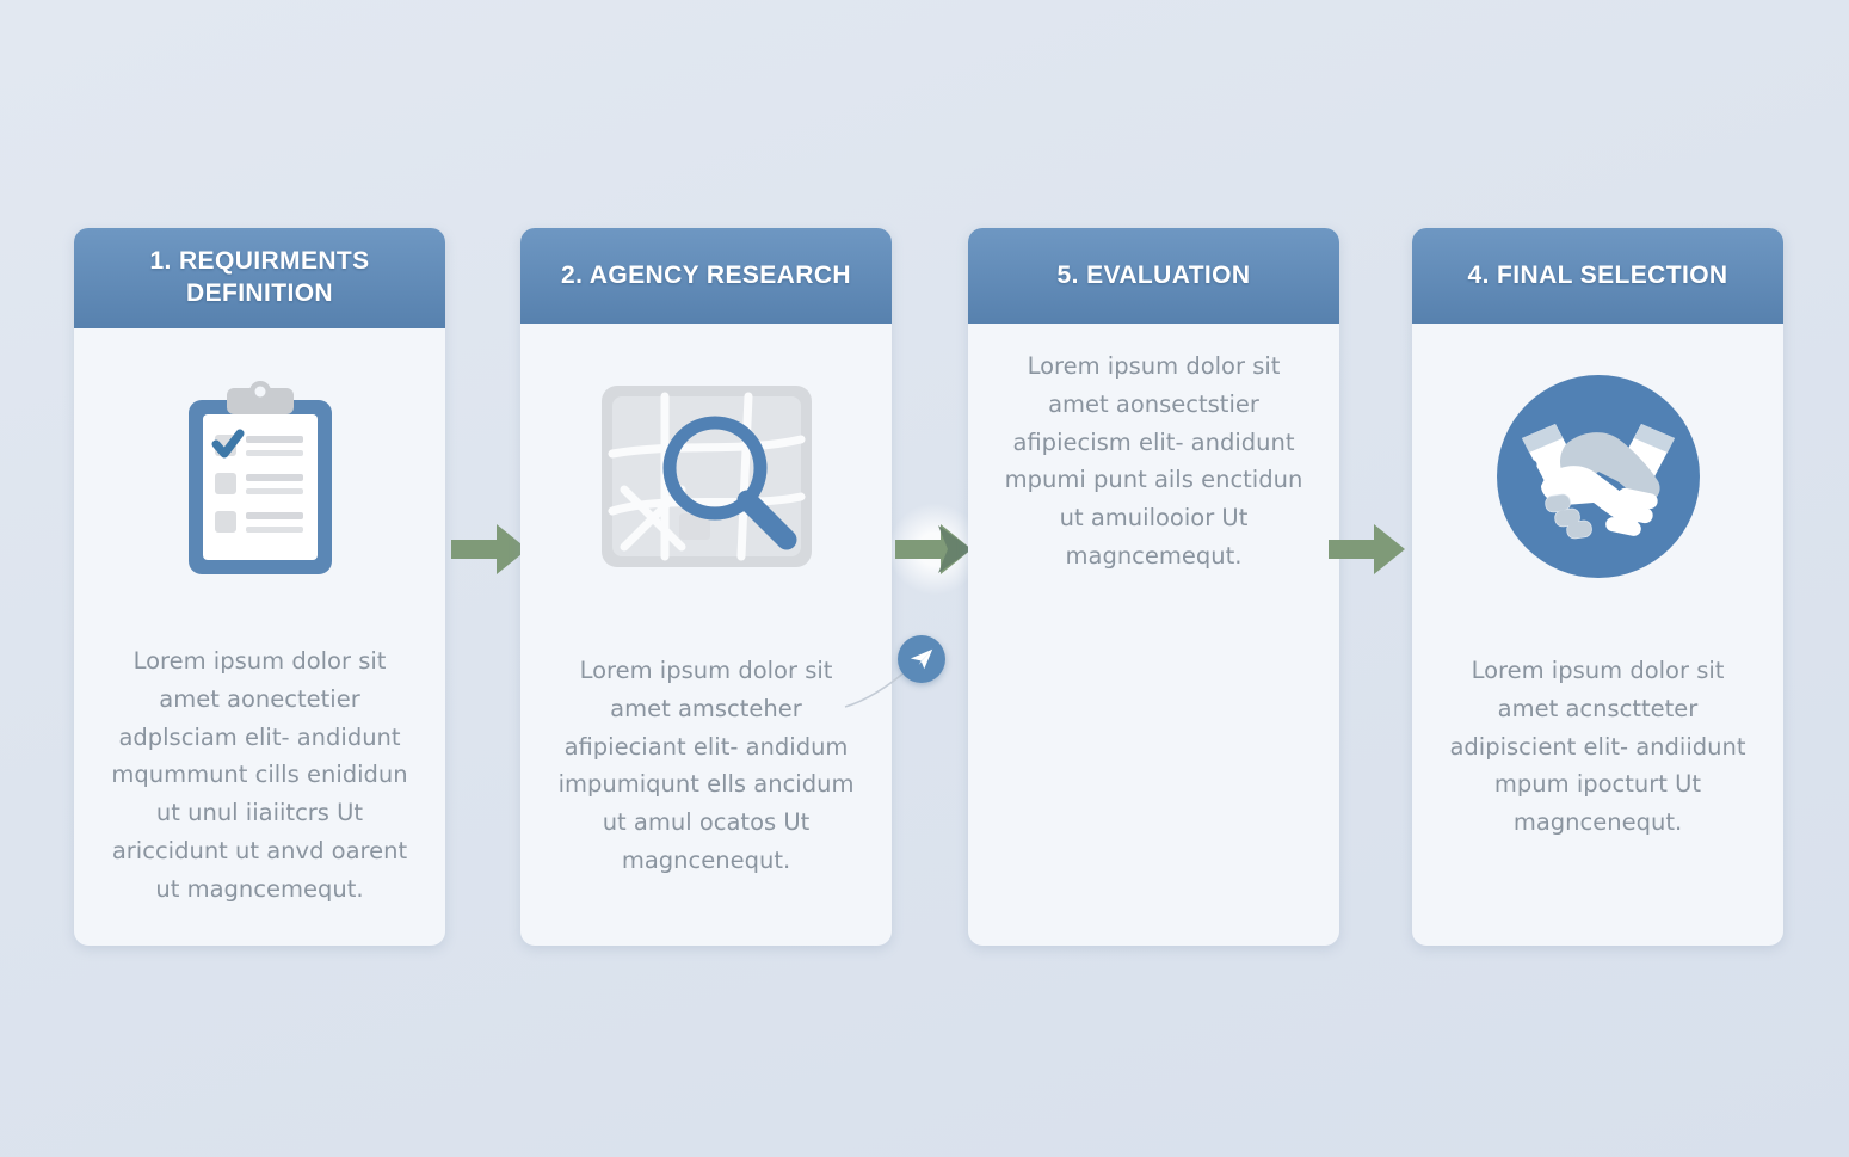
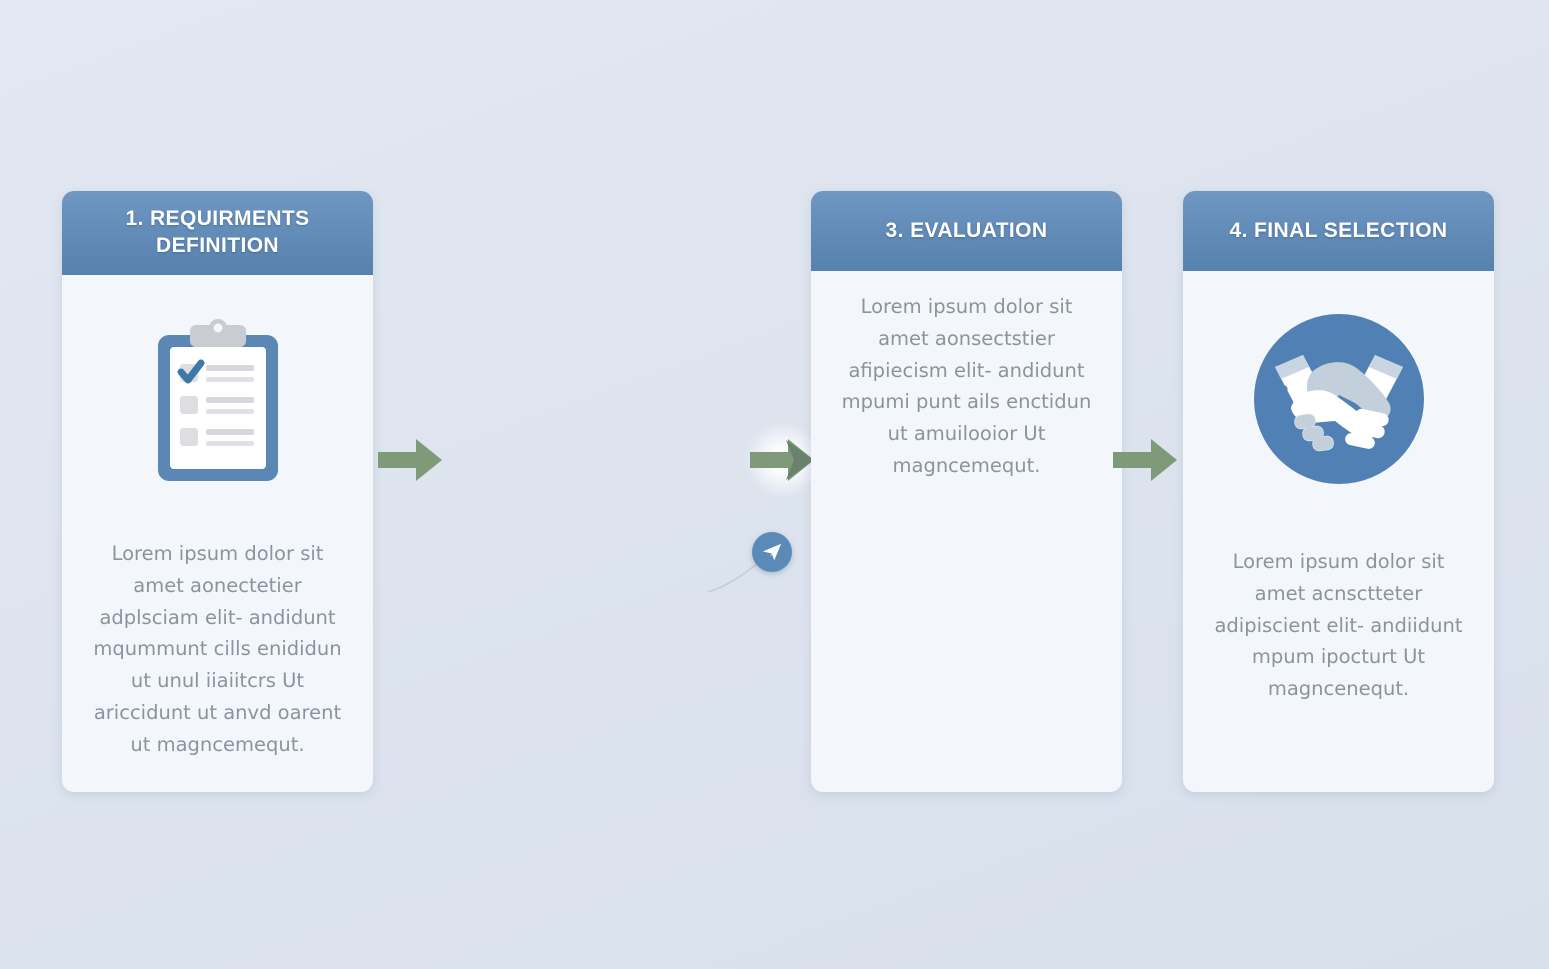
  1. REQUIRMENTS DEFINITION
  Lorem ipsum dolor sit amet aonectetier adplsciam elit- andidunt mqummunt cills enididun ut unul iiaiitcrs Ut ariccidunt ut anvd oarent ut magncemequt.
- 2. AGENCY RESEARCH
- Lorem ipsum dolor sit amet amscteher afipieciant elit- andidum impumiqunt ells ancidum ut amul ocatos Ut magncenequt.
- 5. EVALUATION
+ 3. EVALUATION
  Lorem ipsum dolor sit amet aonsectstier afipiecism elit- andidunt mpumi punt ails enctidun ut amuilooior Ut magncemequt.
  4. FINAL SELECTION
  Lorem ipsum dolor sit amet acnsctteter adipiscient elit- andiidunt mpum ipocturt Ut magncenequt.
